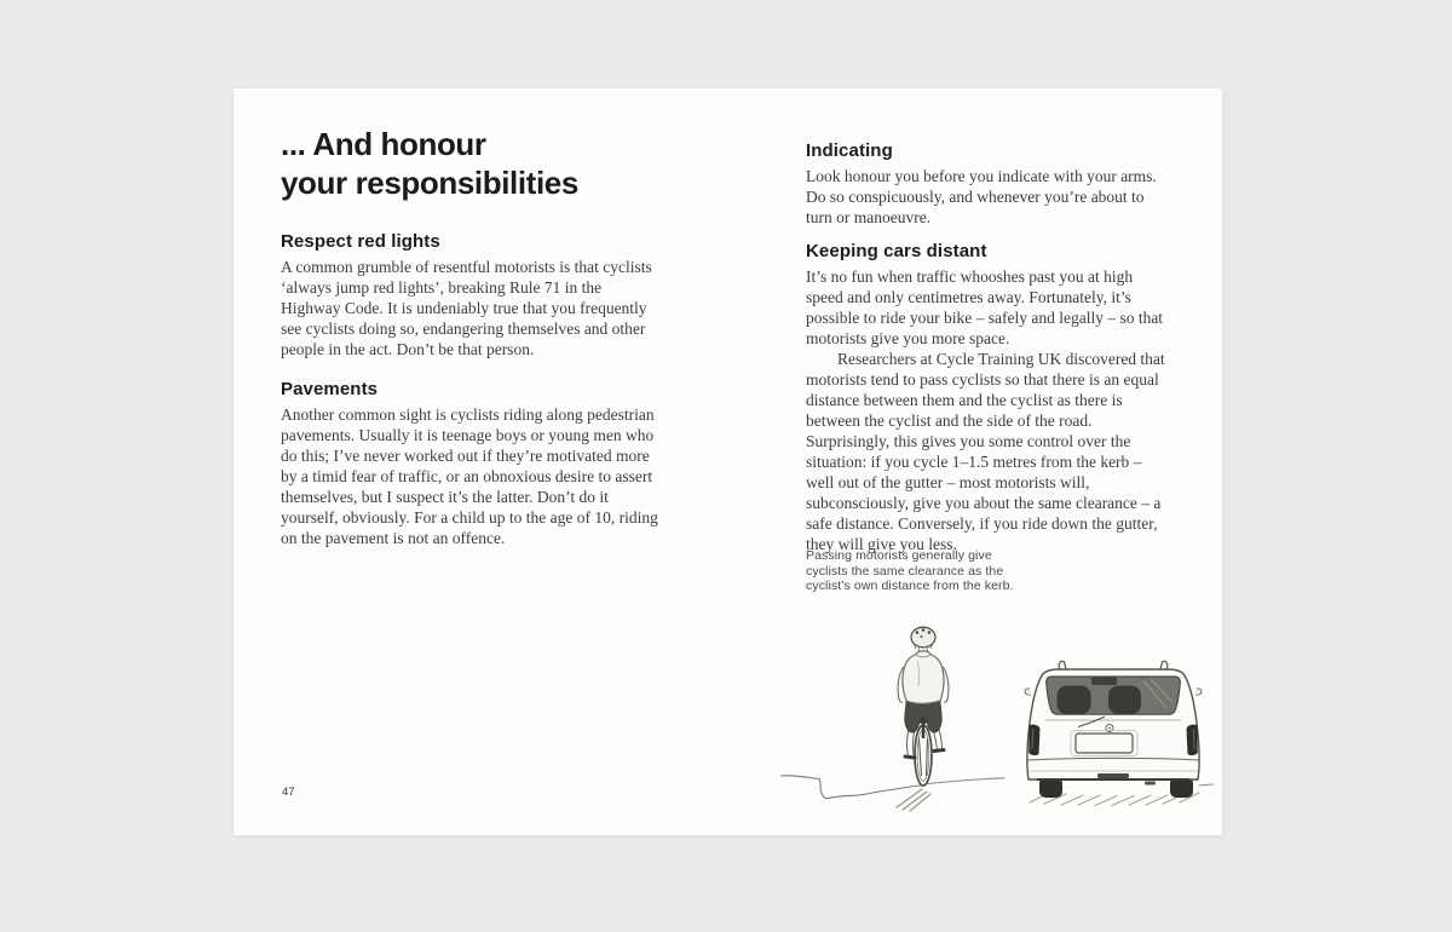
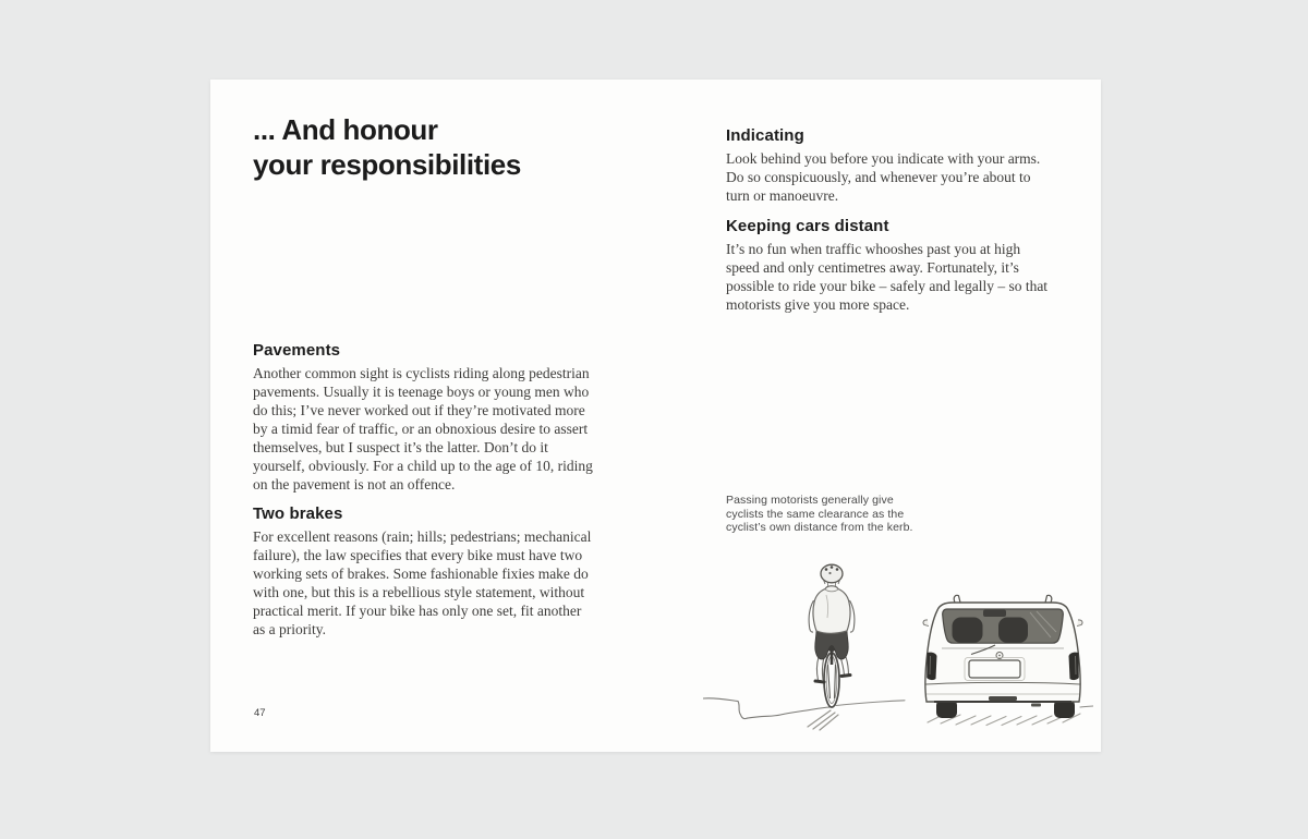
  ... And honour
  your responsibilities
- Respect red lights
- A common grumble of resentful motorists is that cyclists ‘always jump red lights’, breaking Rule 71 in the Highway Code. It is undeniably true that you frequently see cyclists doing so, endangering themselves and other people in the act. Don’t be that person.
  Pavements
  Another common sight is cyclists riding along pedestrian pavements. Usually it is teenage boys or young men who do this; I’ve never worked out if they’re motivated more by a timid fear of traffic, or an obnoxious desire to assert themselves, but I suspect it’s the latter. Don’t do it yourself, obviously. For a child up to the age of 10, riding on the pavement is not an offence.
+ Two brakes
+ For excellent reasons (rain; hills; pedestrians; mechanical failure), the law specifies that every bike must have two working sets of brakes. Some fashionable fixies make do with one, but this is a rebellious style statement, without practical merit. If your bike has only one set, fit another as a priority.
  47
  Indicating
- Look honour you before you indicate with your arms. Do so conspicuously, and whenever you’re about to turn or manoeuvre.
+ Look behind you before you indicate with your arms. Do so conspicuously, and whenever you’re about to turn or manoeuvre.
  Keeping cars distant
  It’s no fun when traffic whooshes past you at high speed and only centimetres away. Fortunately, it’s possible to ride your bike – safely and legally – so that motorists give you more space.
- Researchers at Cycle Training UK discovered that motorists tend to pass cyclists so that there is an equal distance between them and the cyclist as there is between the cyclist and the side of the road. Surprisingly, this gives you some control over the situation: if you cycle 1–1.5 metres from the kerb – well out of the gutter – most motorists will, subconsciously, give you about the same clearance – a safe distance. Conversely, if you ride down the gutter, they will give you less.
  Passing motorists generally give cyclists the same clearance as the cyclist’s own distance from the kerb.
